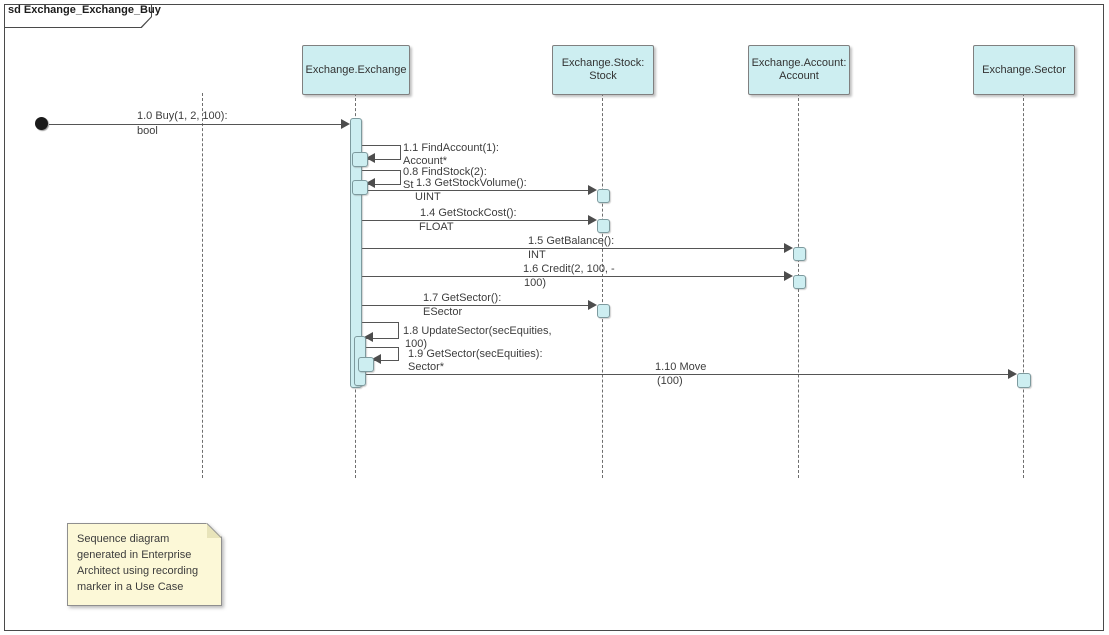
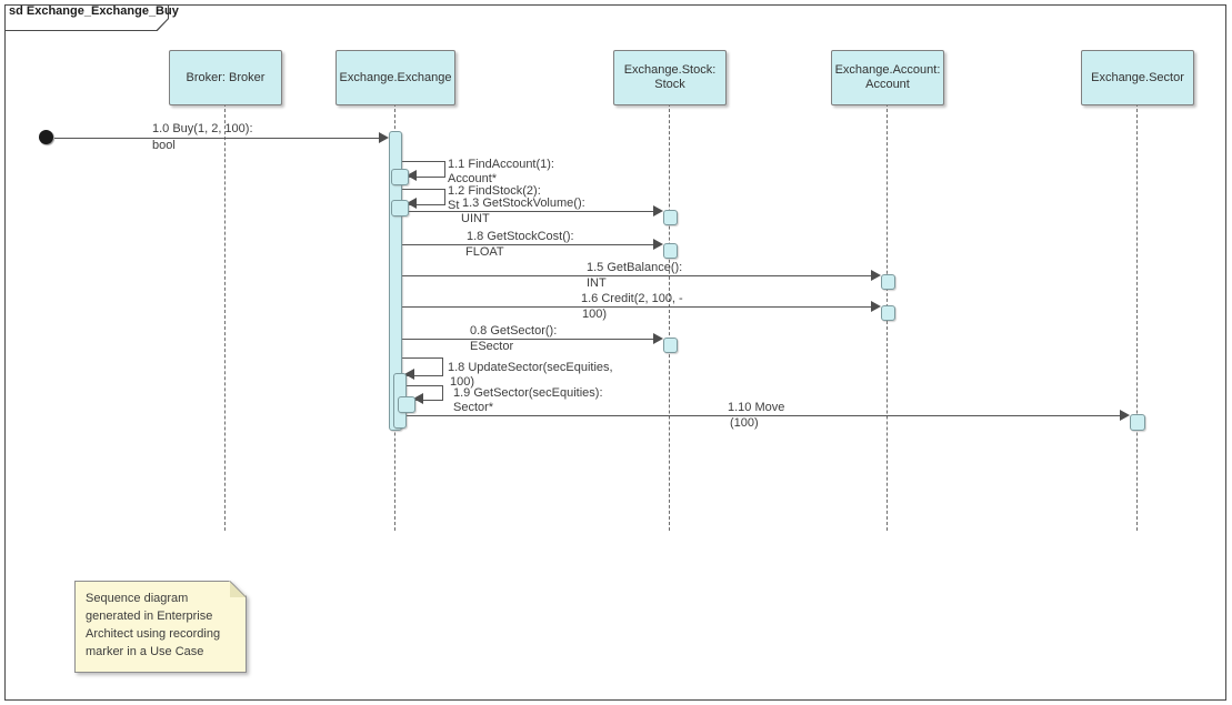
  sd Exchange_Exchange_Buy
  1.0 Buy(1, 2, 100):
  bool
  1.1 FindAccount(1):
  Account*
- 0.8 FindStock(2):
+ 1.2 FindStock(2):
  St
  1.3 GetStockVolume():
  UINT
- 1.4 GetStockCost():
+ 1.8 GetStockCost():
  FLOAT
  1.5 GetBalance():
  INT
  1.6 Credit(2, 100, -
  100)
- 1.7 GetSector():
+ 0.8 GetSector():
  ESector
  1.8 UpdateSector(secEquities,
  100)
  1.9 GetSector(secEquities):
  Sector*
  1.10 Move
  (100)
+ Broker: Broker
  Exchange.Exchange
  Exchange.Stock:
  Stock
  Exchange.Account:
  Account
  Exchange.Sector
  Sequence diagram
  generated in Enterprise
  Architect using recording
  marker in a Use Case
